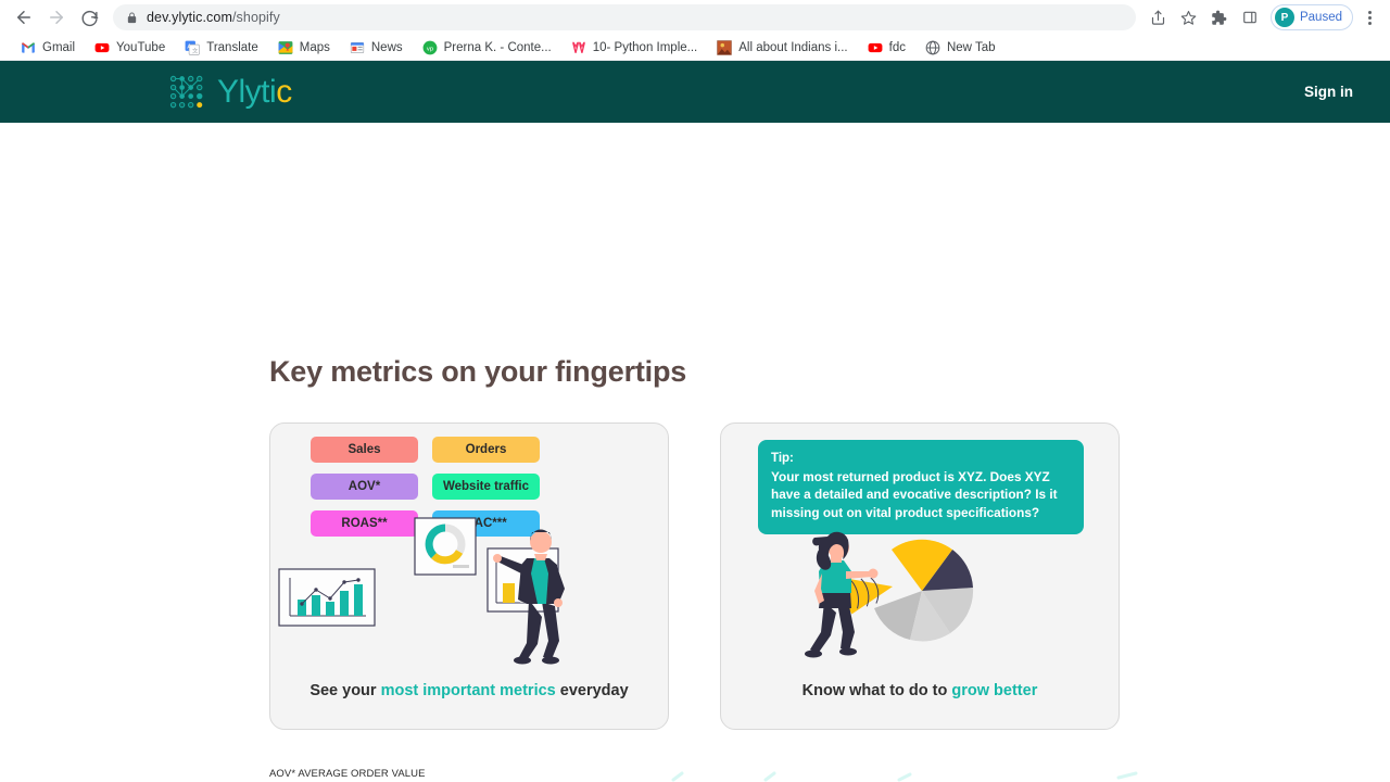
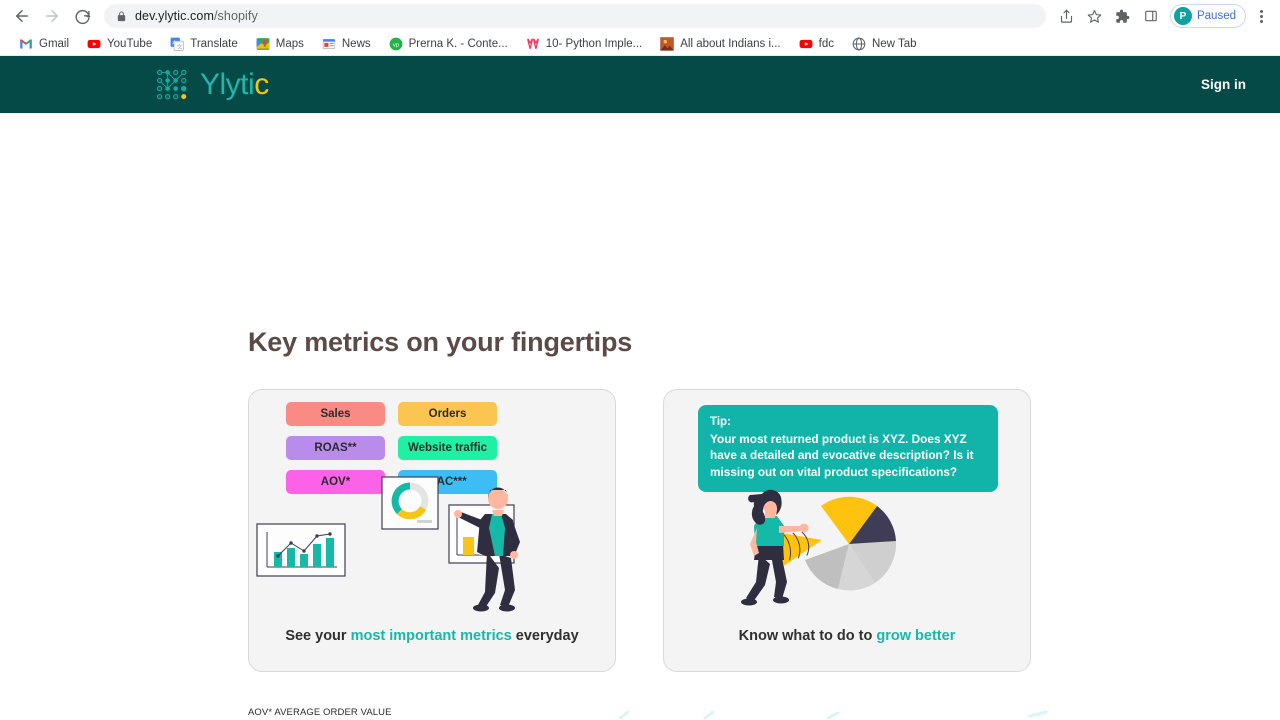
  dev.ylytic.com/shopify
  P
  Paused
  Gmail
  YouTube
  Translate
  Maps
  News
  Prerna K. - Conte...
  10- Python Imple...
  All about Indians i...
  fdc
  New Tab
  Ylytic
  Sign in
  Key metrics on your fingertips
  Sales
  Orders
- AOV*
+ ROAS**
  Website traffic
- ROAS**
+ AOV*
  AC***
  See your most important metrics everyday
  Tip:
  Your most returned product is XYZ. Does XYZ have a detailed and evocative description? Is it missing out on vital product specifications?
  Know what to do to grow better
  AOV* AVERAGE ORDER VALUE
